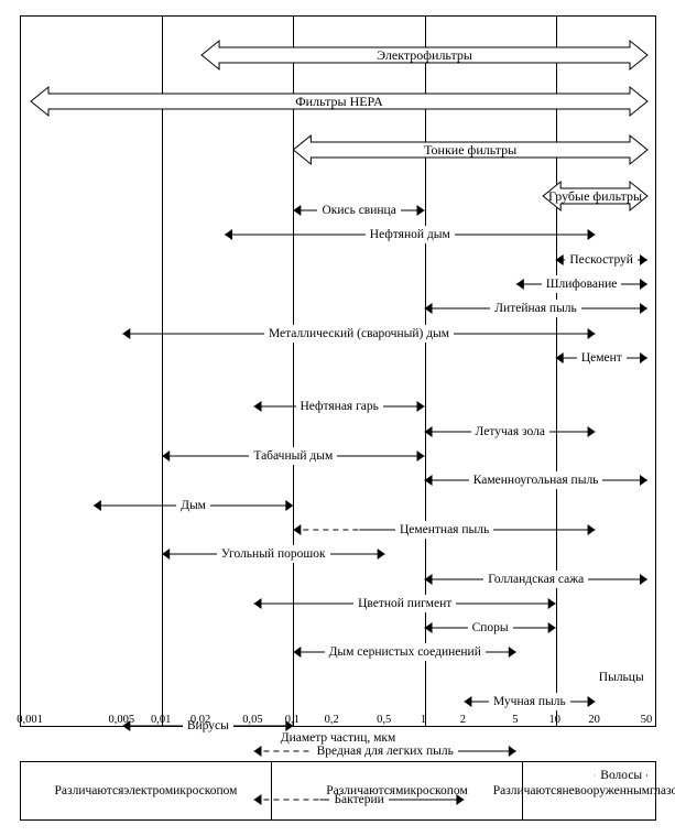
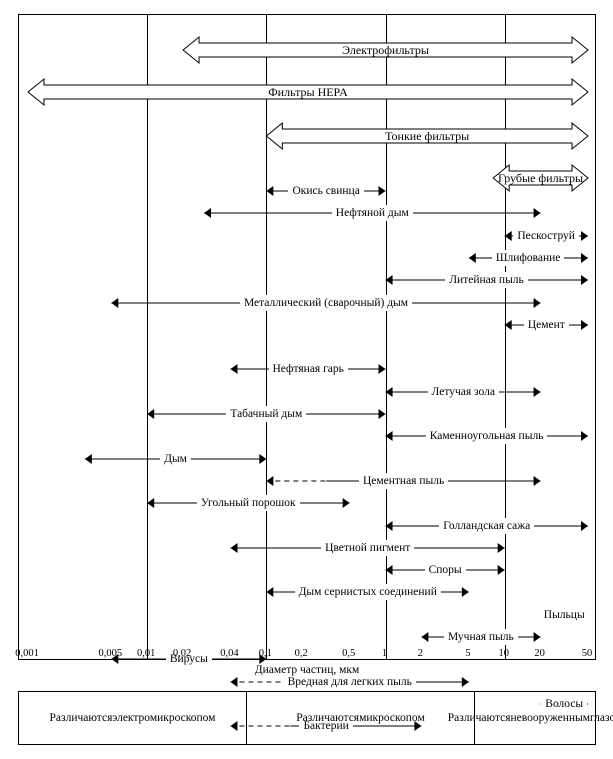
  Электрофильтры
  Фильтры HEPA
  Тонкие фильтры
  Грубые фильтры
  Окись свинца
  Нефтяной дым
  Пескоструй
  Шлифование
  Литейная пыль
  Металлический (сварочный) дым
  Цемент
  Нефтяная гарь
  Летучая зола
  Табачный дым
  Каменноугольная пыль
  Дым
  Цементная пыль
  Угольный порошок
  Голландская сажа
  Цветной пигмент
  Споры
  Дым сернистых соединений
  Пыльцы
  Мучная пыль
  Вирусы
  Вредная для легких пыль
  Волосы
  Бактерии
  0,001
  0,005
  0,01
  0,02
- 0,05
+ 0,04
  0,1
  0,2
  0,5
  1
  2
  5
  10
  20
  50
  Диаметр частиц, мкм
  Различаются
  электромикроскопом
  Различаются
  микроскопом
  Различаются
  невооруженным
  глазо
